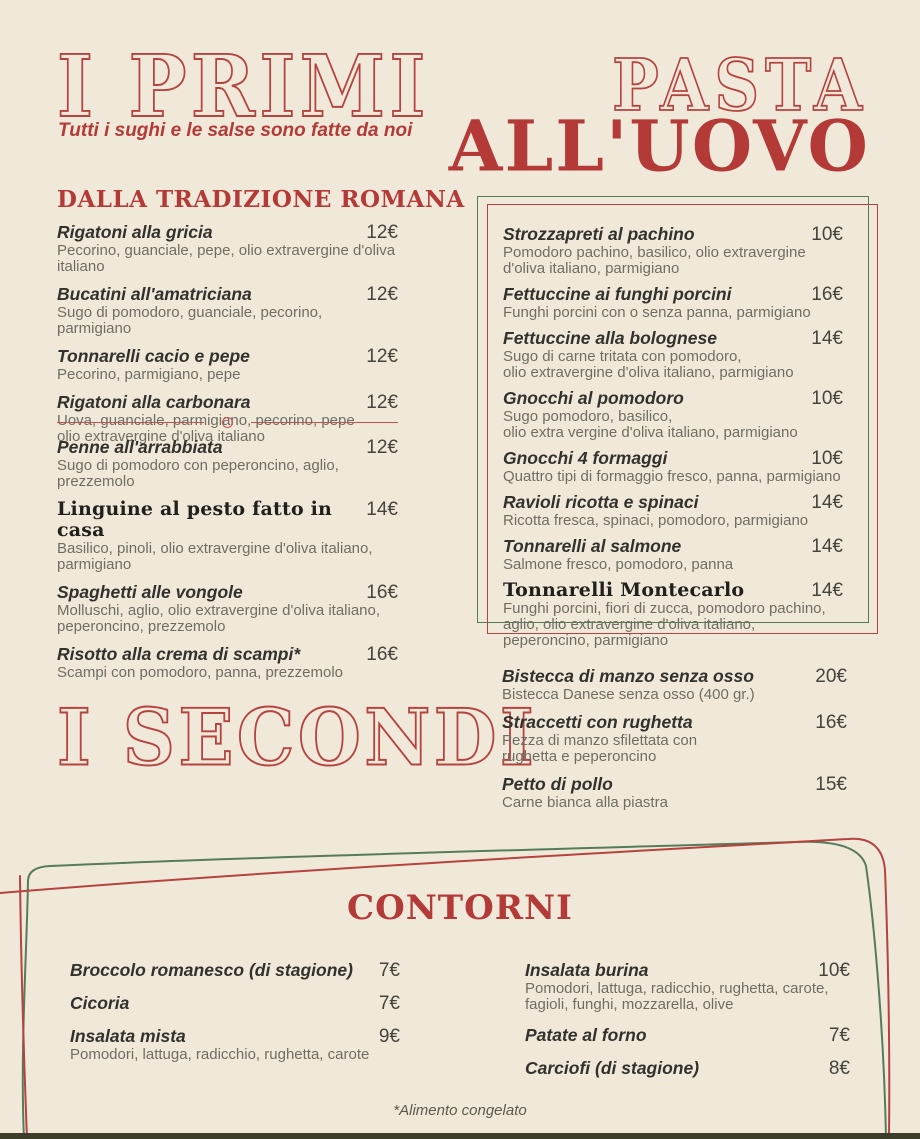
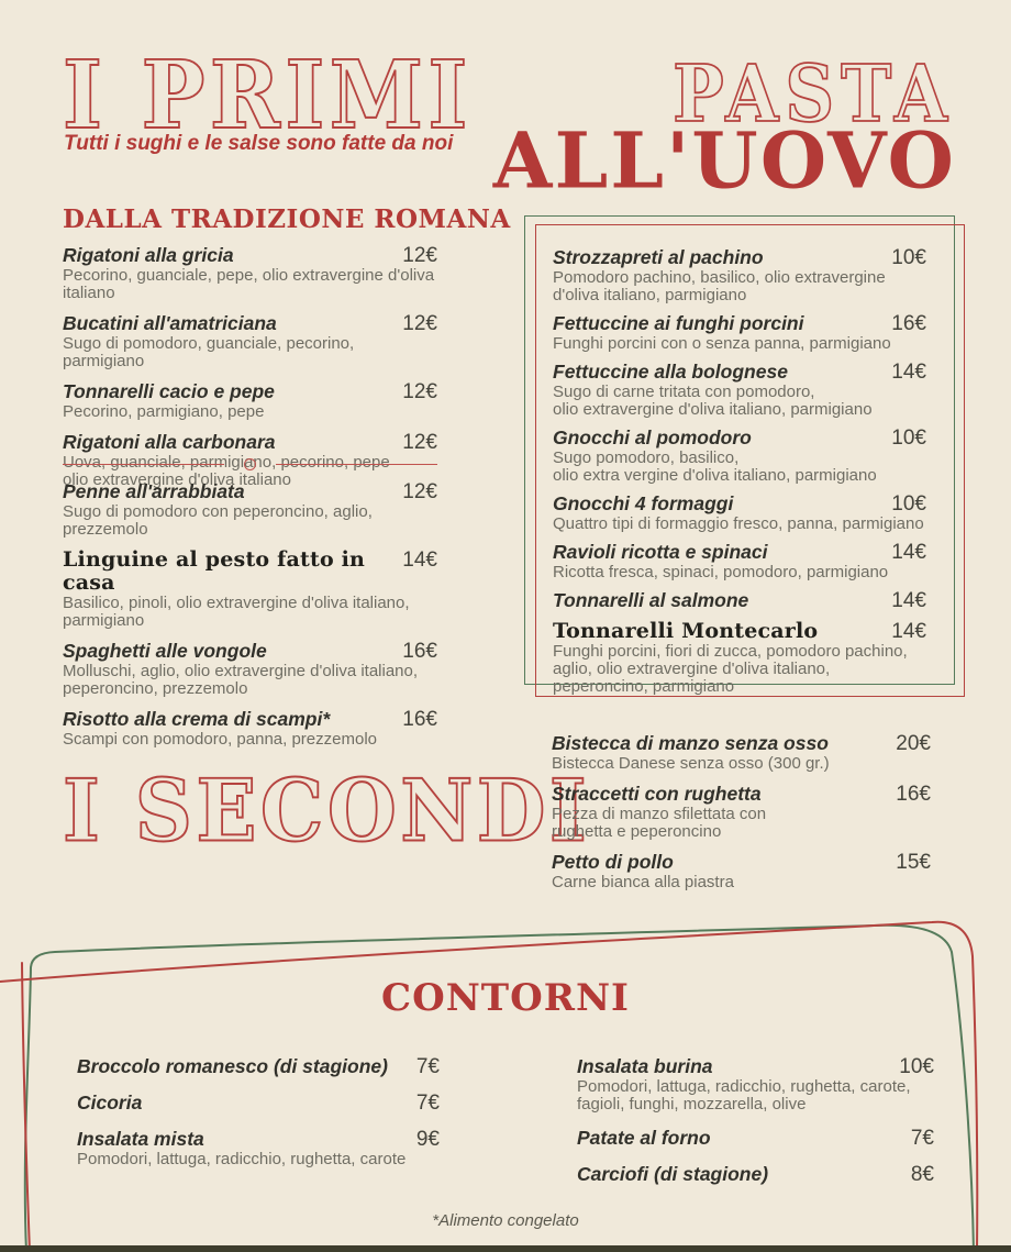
  I PRIMI
  Tutti i sughi e le salse sono fatte da noi
  DALLA TRADIZIONE ROMANA
  Rigatoni alla gricia
  12€
  Pecorino, guanciale, pepe, olio extravergine d'oliva italiano
  Bucatini all'amatriciana
  12€
  Sugo di pomodoro, guanciale, pecorino, parmigiano
  Tonnarelli cacio e pepe
  12€
  Pecorino, parmigiano, pepe
  Rigatoni alla carbonara
  12€
  Uova, guanciale, parmigiano, pecorino, pepe
  olio extravergine d'oliva italiano
  Penne all'arrabbiata
  12€
  Sugo di pomodoro con peperoncino, aglio, prezzemolo
  Linguine al pesto fatto in casa
  14€
  Basilico, pinoli, olio extravergine d'oliva italiano, parmigiano
  Spaghetti alle vongole
  16€
  Molluschi, aglio, olio extravergine d'oliva italiano,
  peperoncino, prezzemolo
  Risotto alla crema di scampi*
  16€
  Scampi con pomodoro, panna, prezzemolo
  PASTA
  ALL'UOVO
  Strozzapreti al pachino
  10€
  Pomodoro pachino, basilico, olio extravergine
  d'oliva italiano, parmigiano
  Fettuccine ai funghi porcini
  16€
  Funghi porcini con o senza panna, parmigiano
  Fettuccine alla bolognese
  14€
  Sugo di carne tritata con pomodoro,
  olio extravergine d'oliva italiano, parmigiano
  Gnocchi al pomodoro
  10€
  Sugo pomodoro, basilico,
  olio extra vergine d'oliva italiano, parmigiano
  Gnocchi 4 formaggi
  10€
  Quattro tipi di formaggio fresco, panna, parmigiano
  Ravioli ricotta e spinaci
  14€
  Ricotta fresca, spinaci, pomodoro, parmigiano
  Tonnarelli al salmone
  14€
- Salmone fresco, pomodoro, panna
  Tonnarelli Montecarlo
  14€
  Funghi porcini, fiori di zucca, pomodoro pachino,
  aglio, olio extravergine d'oliva italiano, peperoncino, parmigiano
  I SECONDI
  Bistecca di manzo senza osso
  20€
- Bistecca Danese senza osso (400 gr.)
+ Bistecca Danese senza osso (300 gr.)
  Straccetti con rughetta
  16€
  Pezza di manzo sfilettata con
  rughetta e peperoncino
  Petto di pollo
  15€
  Carne bianca alla piastra
  CONTORNI
  Broccolo romanesco (di stagione)
  7€
  Cicoria
  7€
  Insalata mista
  9€
  Pomodori, lattuga, radicchio, rughetta, carote
  Insalata burina
  10€
  Pomodori, lattuga, radicchio, rughetta, carote,
  fagioli, funghi, mozzarella, olive
  Patate al forno
  7€
  Carciofi (di stagione)
  8€
  *Alimento congelato
